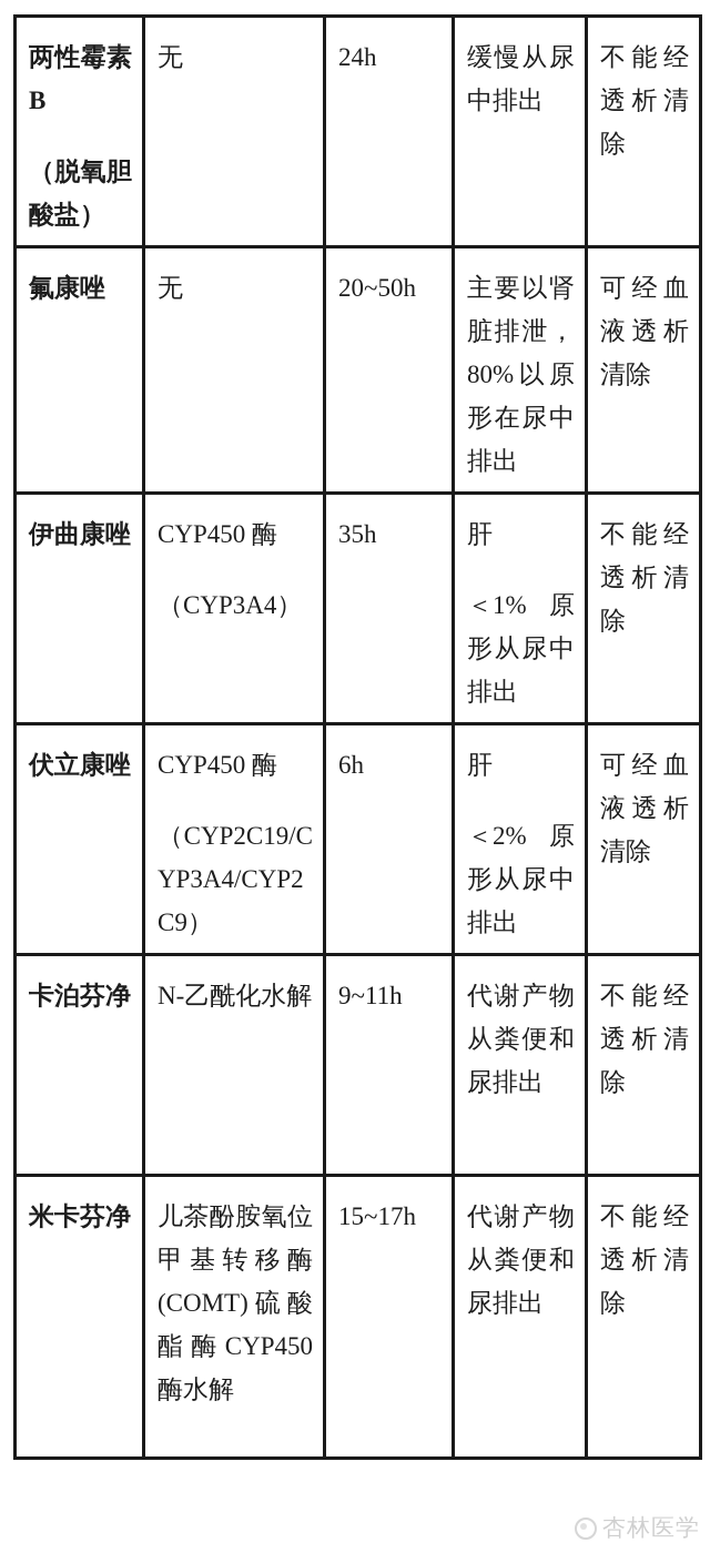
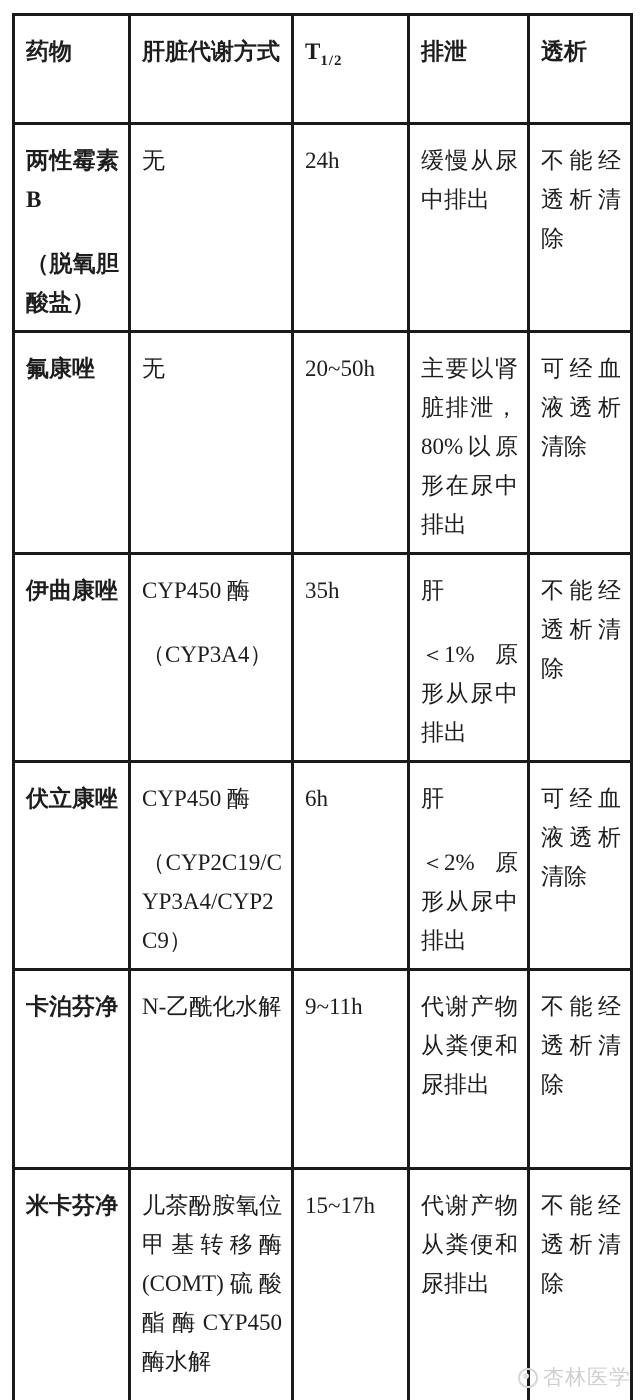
+ 药物	肝脏代谢方式	T1/2	排泄	透析
  两性霉素B （脱氧胆酸盐）	无	24h	缓慢从尿中排出	不能经透析清除
  氟康唑	无	20~50h	主要以肾脏排泄，80%以原形在尿中排出	可经血液透析清除
  伊曲康唑	CYP450 酶 （CYP3A4）	35h	肝 ＜1%原形从尿中排出	不能经透析清除
  伏立康唑	CYP450 酶 （CYP2C19/CYP3A4/CYP2C9）	6h	肝 ＜2%原形从尿中排出	可经血液透析清除
  卡泊芬净	N-乙酰化水解	9~11h	代谢产物从粪便和尿排出	不能经透析清除
  米卡芬净	儿茶酚胺氧位甲基转移酶(COMT)硫酸酯酶CYP450 酶水解	15~17h	代谢产物从粪便和尿排出	不能经透析清除
  杏林医学
